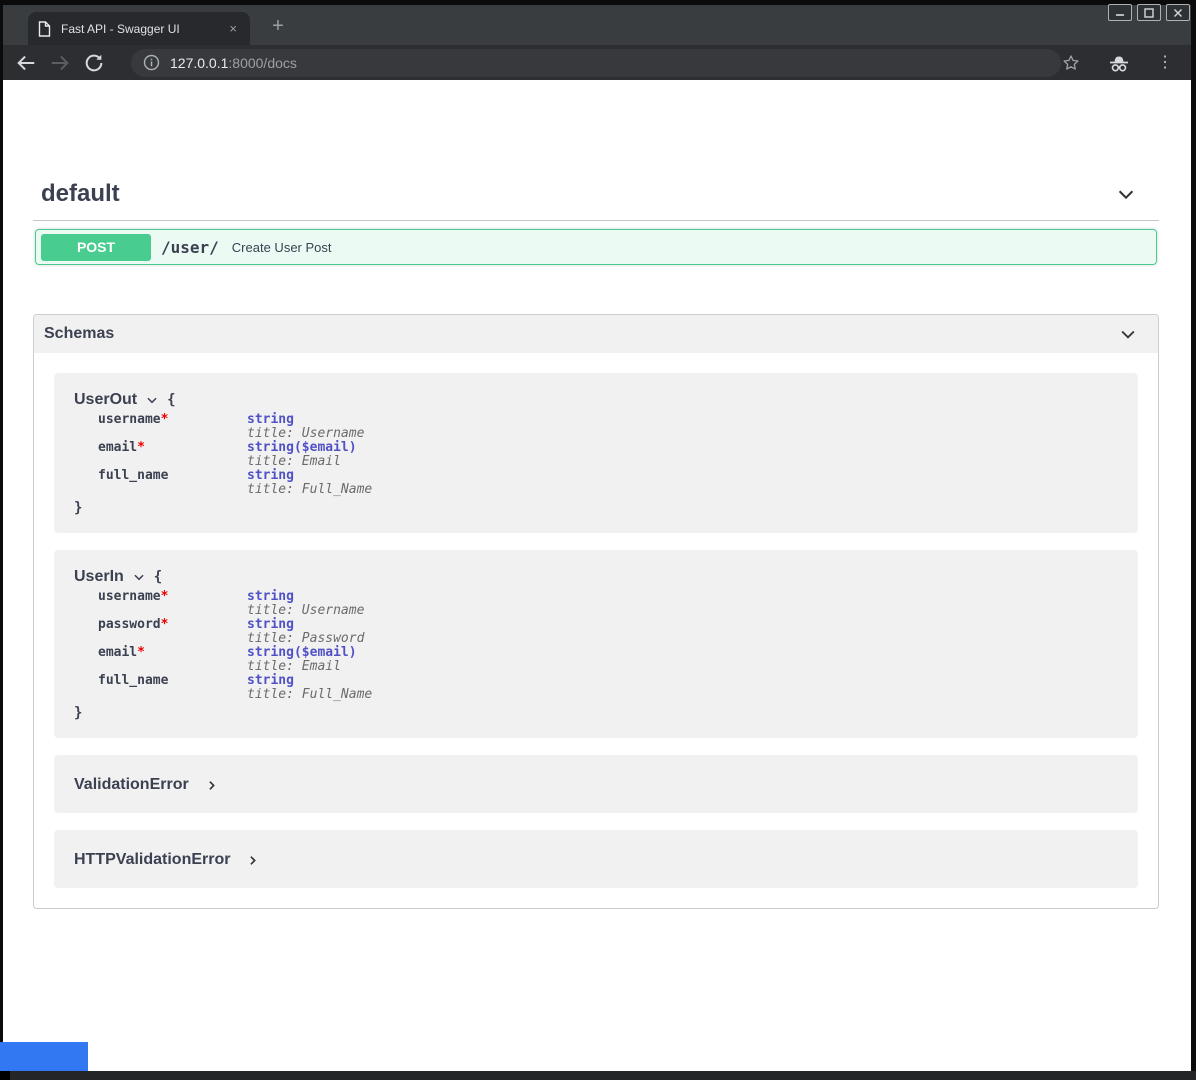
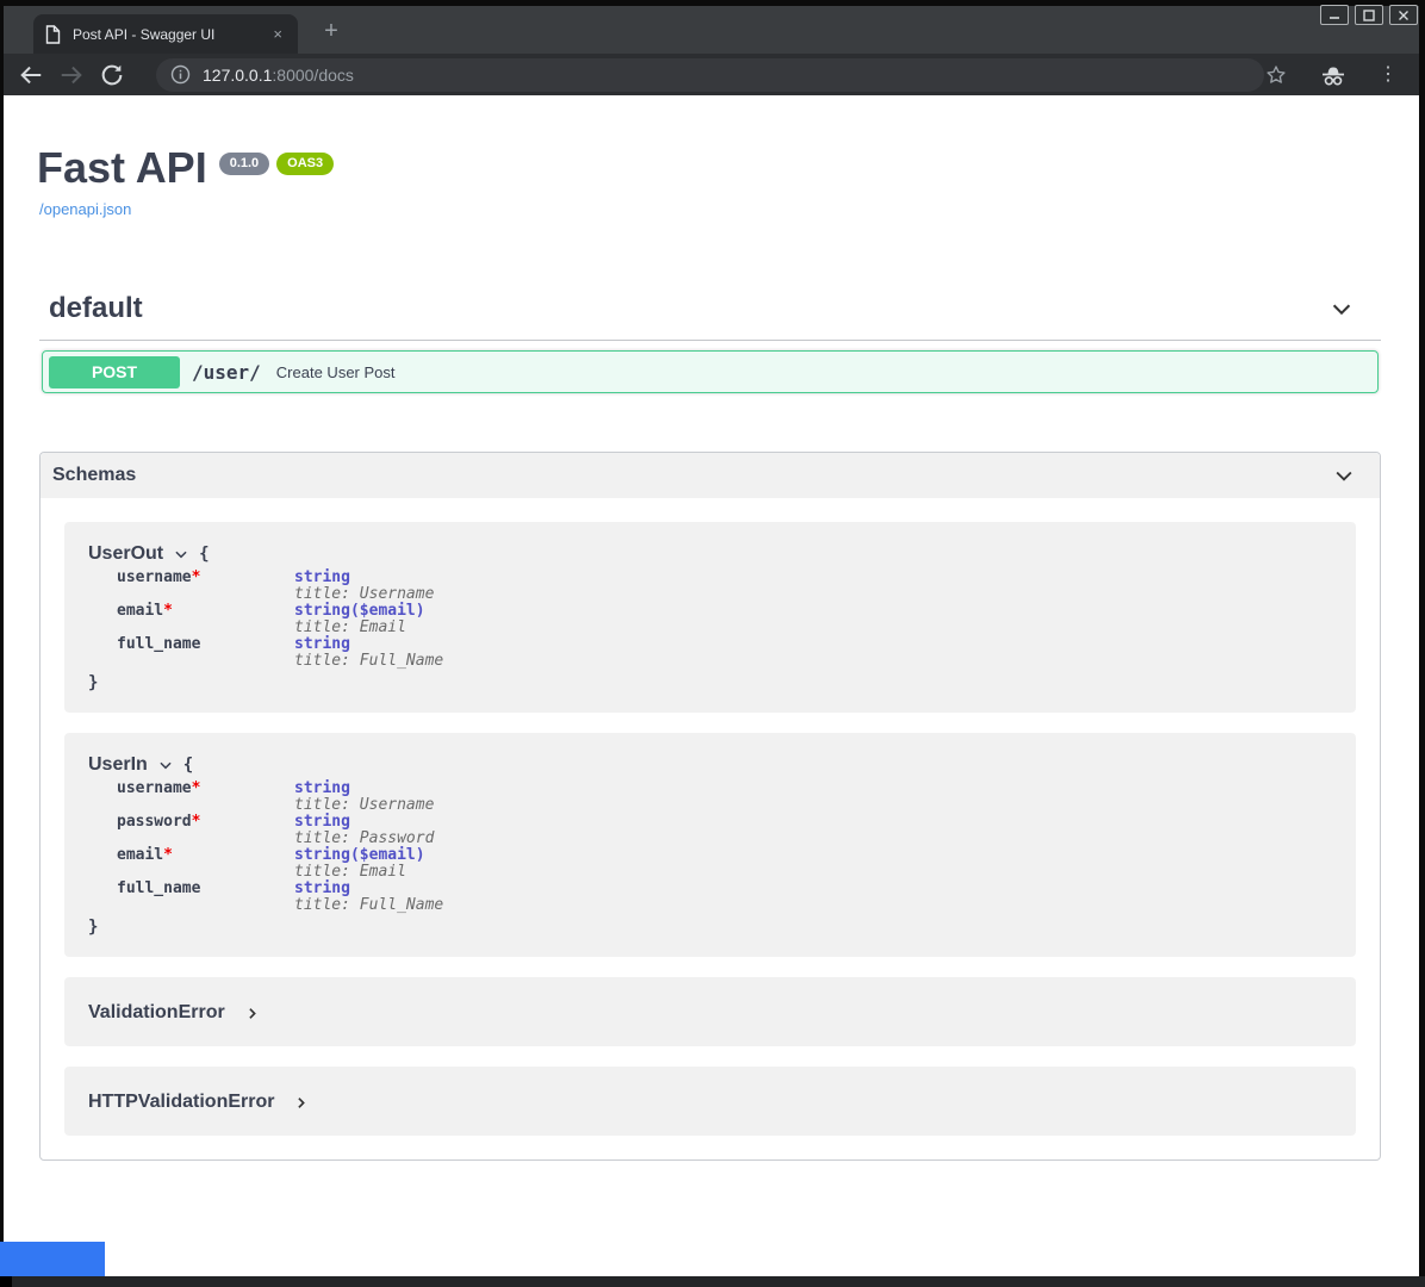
- Fast API - Swagger UI
+ Post API - Swagger UI
  ×
  +
  127.0.0.1:8000/docs
  ⋮
+ Fast API
+ 0.1.0
+ OAS3
+ /openapi.json
  default
  POST
  /user/
  Create User Post
  Schemas
  UserOut
  {
  username*	string title: Username
  email*	string($email) title: Email
  full_name	string title: Full_Name
  }
  UserIn
  {
  username*	string title: Username
  password*	string title: Password
  email*	string($email) title: Email
  full_name	string title: Full_Name
  }
  ValidationError
  HTTPValidationError
